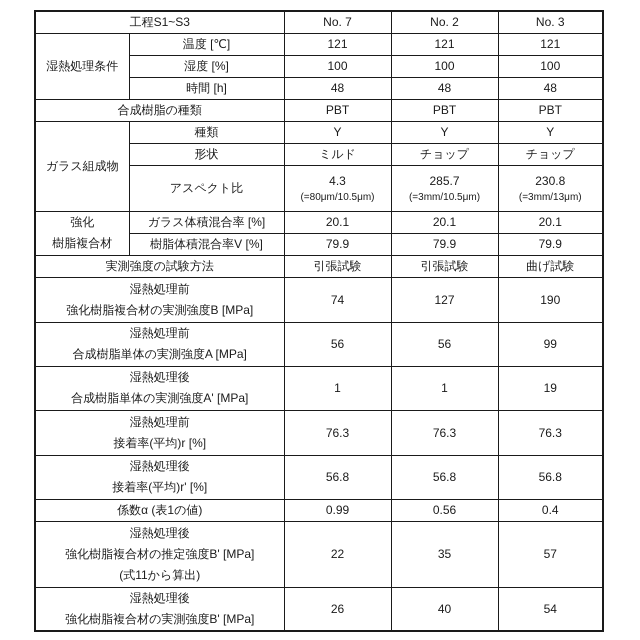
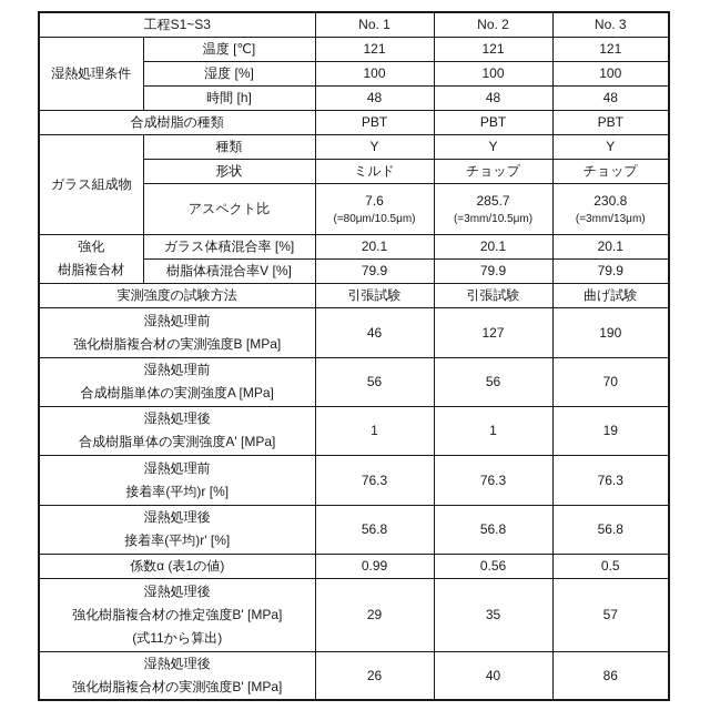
- 工程S1~S3	No. 7	No. 2	No. 3
+ 工程S1~S3	No. 1	No. 2	No. 3
  湿熱処理条件	温度 [℃]	121	121	121
  湿度 [%]	100	100	100
  時間 [h]	48	48	48
  合成樹脂の種類	PBT	PBT	PBT
  ガラス組成物	種類	Y	Y	Y
  形状	ミルド	チョップ	チョップ
- アスペクト比	4.3 (=80μm/10.5μm)	285.7 (=3mm/10.5μm)	230.8 (=3mm/13μm)
+ アスペクト比	7.6 (=80μm/10.5μm)	285.7 (=3mm/10.5μm)	230.8 (=3mm/13μm)
  強化 樹脂複合材	ガラス体積混合率 [%]	20.1	20.1	20.1
  樹脂体積混合率V [%]	79.9	79.9	79.9
  実測強度の試験方法	引張試験	引張試験	曲げ試験
- 湿熱処理前 強化樹脂複合材の実測強度B [MPa]	74	127	190
+ 湿熱処理前 強化樹脂複合材の実測強度B [MPa]	46	127	190
- 湿熱処理前 合成樹脂単体の実測強度A [MPa]	56	56	99
+ 湿熱処理前 合成樹脂単体の実測強度A [MPa]	56	56	70
  湿熱処理後 合成樹脂単体の実測強度A' [MPa]	1	1	19
  湿熱処理前 接着率(平均)r [%]	76.3	76.3	76.3
  湿熱処理後 接着率(平均)r' [%]	56.8	56.8	56.8
- 係数α (表1の値)	0.99	0.56	0.4
+ 係数α (表1の値)	0.99	0.56	0.5
- 湿熱処理後 強化樹脂複合材の推定強度B' [MPa] (式11から算出)	22	35	57
+ 湿熱処理後 強化樹脂複合材の推定強度B' [MPa] (式11から算出)	29	35	57
- 湿熱処理後 強化樹脂複合材の実測強度B' [MPa]	26	40	54
+ 湿熱処理後 強化樹脂複合材の実測強度B' [MPa]	26	40	86
